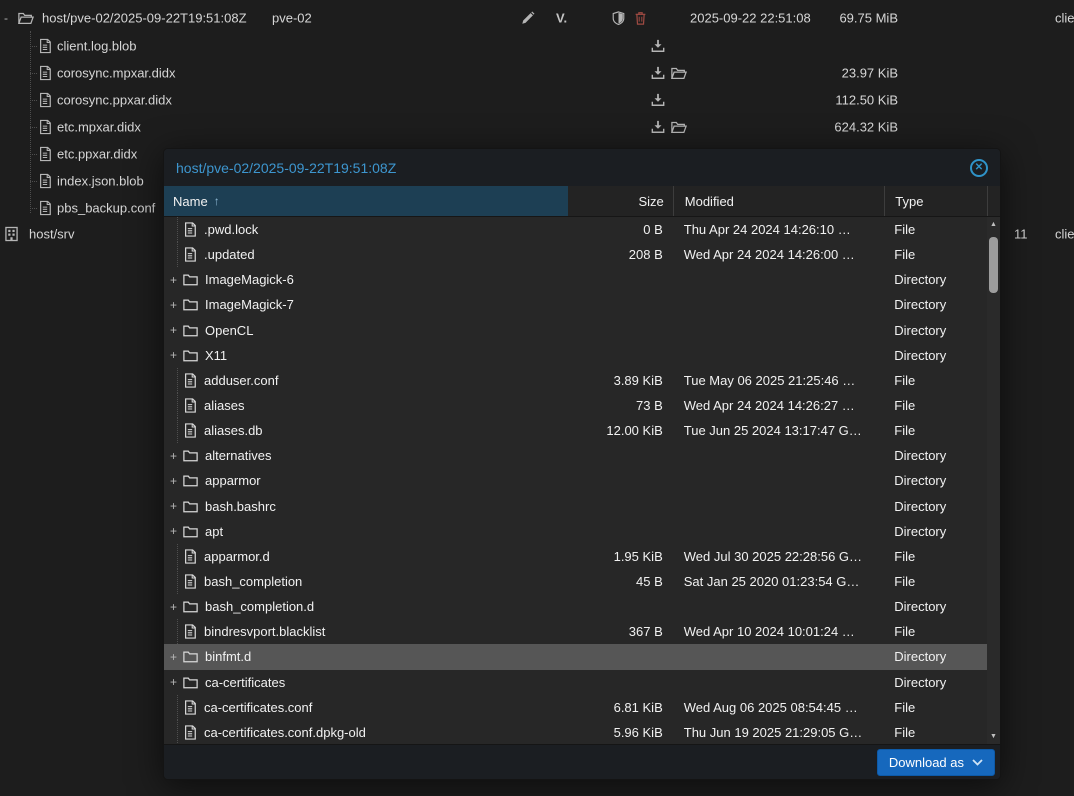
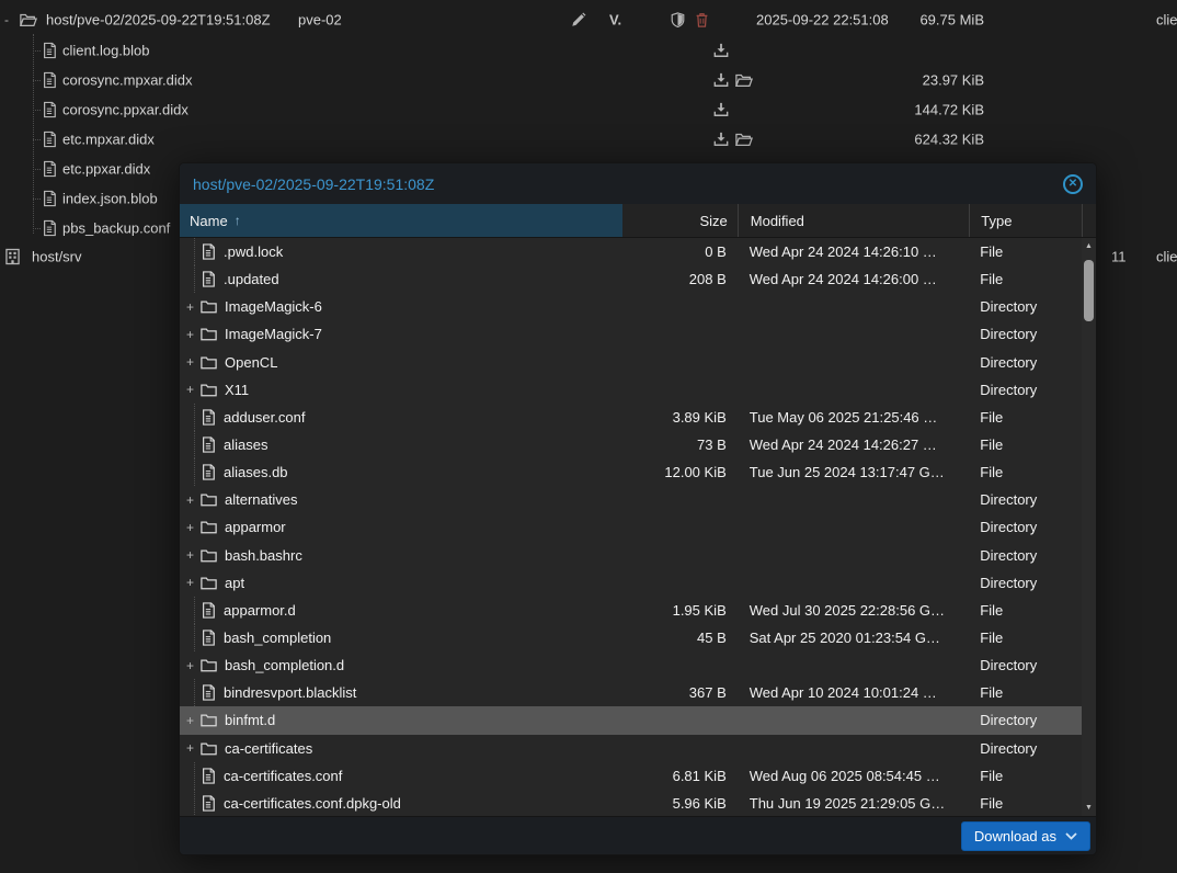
  -
  host/pve-02/2025-09-22T19:51:08Z
  pve-02
  V.
  2025-09-22 22:51:08
  69.75 MiB
  clie
  client.log.blob
  corosync.mpxar.didx
  23.97 KiB
  corosync.ppxar.didx
- 112.50 KiB
+ 144.72 KiB
  etc.mpxar.didx
  624.32 KiB
  etc.ppxar.didx
  index.json.blob
  pbs_backup.conf
  host/srv
  11
  clie
  host/pve-02/2025-09-22T19:51:08Z
  ✕
  Name
  ↑
  Size
  Modified
  Type
  .pwd.lock
  0 B
- Thu Apr 24 2024 14:26:10 …
+ Wed Apr 24 2024 14:26:10 …
  File
  .updated
  208 B
  Wed Apr 24 2024 14:26:00 …
  File
  +
  ImageMagick-6
  Directory
  +
  ImageMagick-7
  Directory
  +
  OpenCL
  Directory
  +
  X11
  Directory
  adduser.conf
  3.89 KiB
  Tue May 06 2025 21:25:46 …
  File
  aliases
  73 B
  Wed Apr 24 2024 14:26:27 …
  File
  aliases.db
  12.00 KiB
  Tue Jun 25 2024 13:17:47 G…
  File
  +
  alternatives
  Directory
  +
  apparmor
  Directory
  +
  bash.bashrc
  Directory
  +
  apt
  Directory
  apparmor.d
  1.95 KiB
  Wed Jul 30 2025 22:28:56 G…
  File
  bash_completion
  45 B
- Sat Jan 25 2020 01:23:54 G…
+ Sat Apr 25 2020 01:23:54 G…
  File
  +
  bash_completion.d
  Directory
  bindresvport.blacklist
  367 B
  Wed Apr 10 2024 10:01:24 …
  File
  +
  binfmt.d
  Directory
  +
  ca-certificates
  Directory
  ca-certificates.conf
  6.81 KiB
  Wed Aug 06 2025 08:54:45 …
  File
  ca-certificates.conf.dpkg-old
  5.96 KiB
  Thu Jun 19 2025 21:29:05 G…
  File
  Download as
